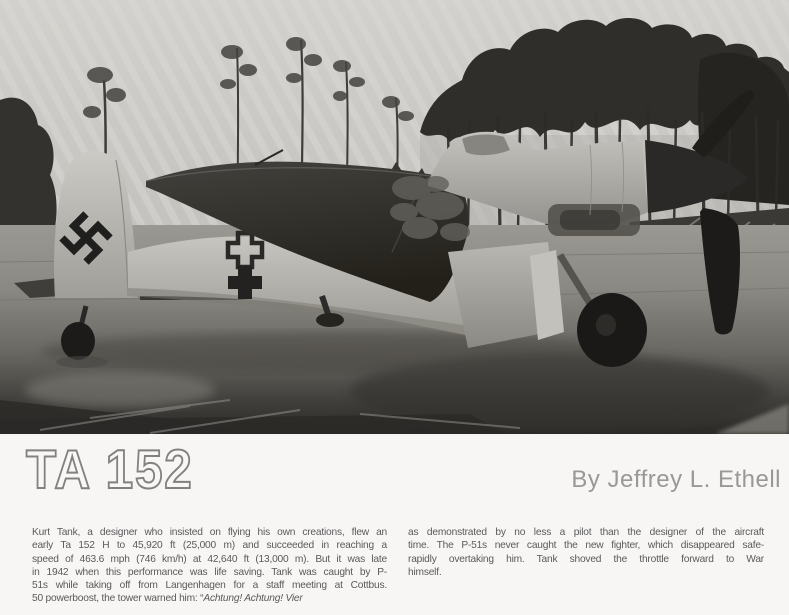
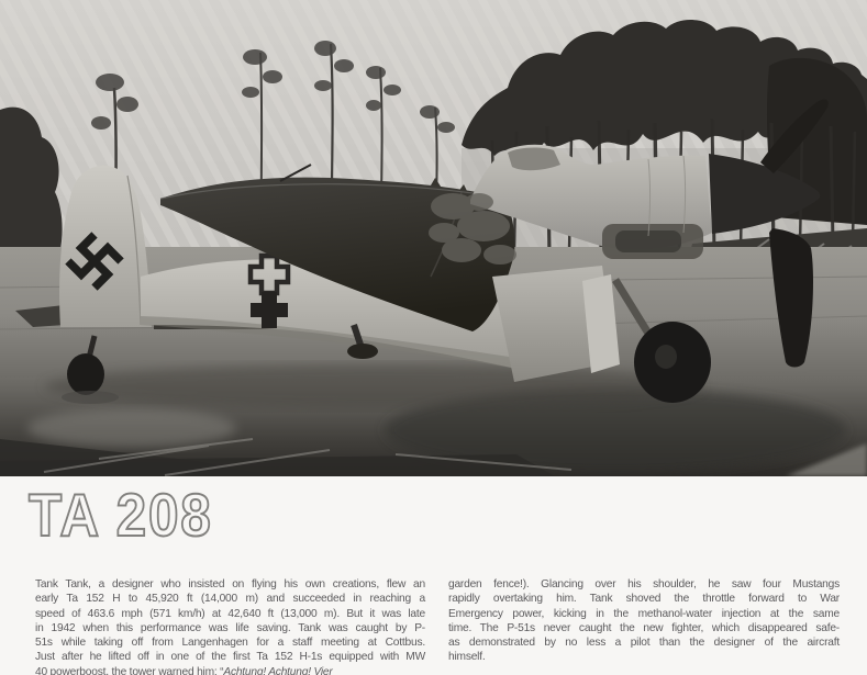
- TA 152
+ TA 208
- By Jeffrey L. Ethell
- Kurt Tank, a designer who insisted on flying his own creations, flew an
+ Tank Tank, a designer who insisted on flying his own creations, flew an
- early Ta 152 H to 45,920 ft (25,000 m) and succeeded in reaching a
+ early Ta 152 H to 45,920 ft (14,000 m) and succeeded in reaching a
- speed of 463.6 mph (746 km/h) at 42,640 ft (13,000 m). But it was late
+ speed of 463.6 mph (571 km/h) at 42,640 ft (13,000 m). But it was late
  in 1942 when this performance was life saving. Tank was caught by P-
  51s while taking off from Langenhagen for a staff meeting at Cottbus.
+ Just after he lifted off in one of the first Ta 152 H-1s equipped with MW
- 50 powerboost, the tower warned him: “Achtung! Achtung! Vier
+ 40 powerboost, the tower warned him: “Achtung! Achtung! Vier
+ garden fence!). Glancing over his shoulder, he saw four Mustangs
- as demonstrated by no less a pilot than the designer of the aircraft
+ rapidly overtaking him. Tank shoved the throttle forward to War
+ Emergency power, kicking in the methanol-water injection at the same
  time. The P-51s never caught the new fighter, which disappeared safe-
- rapidly overtaking him. Tank shoved the throttle forward to War
+ as demonstrated by no less a pilot than the designer of the aircraft
  himself.
